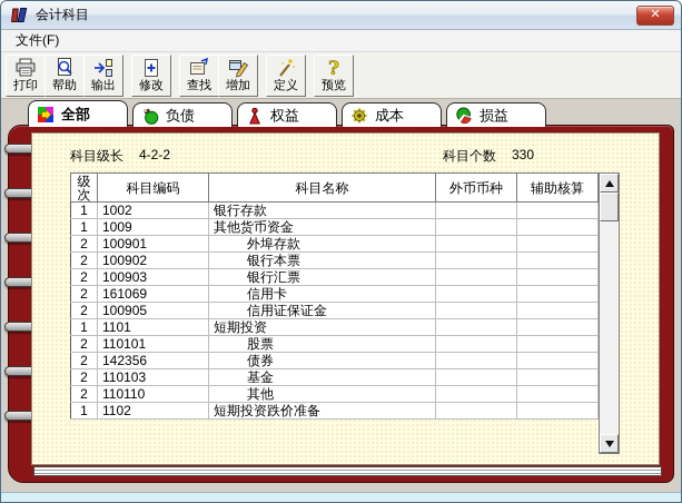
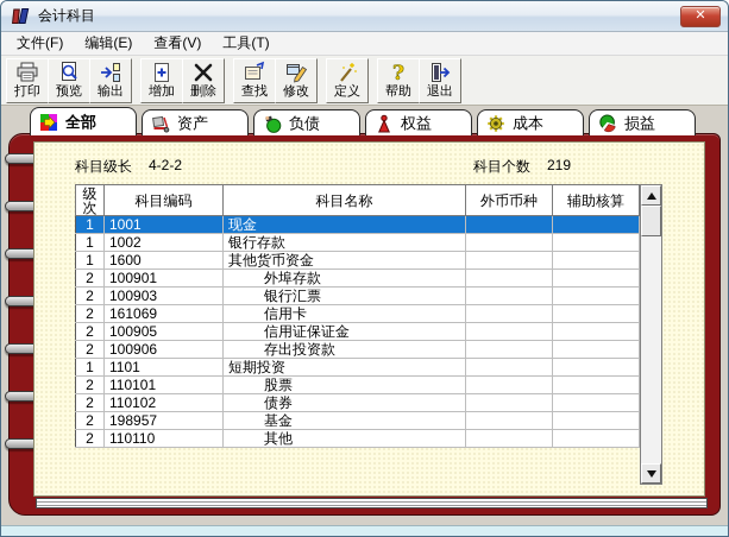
  会计科目
  ✕
  文件(F)
+ 编辑(E)
+ 查看(V)
+ 工具(T)
  打印
- 帮助
+ 预览
  输出
- 修改
+ 增加
+ 删除
  查找
- 增加
+ 修改
  定义
  ?
- 预览
+ 帮助
+ 退出
  全部
+ 资产
  负债
  权益
  成本
  损益
  科目级长
  4-2-2
  科目个数
- 330
+ 219
  级次	科目编码	科目名称	外币币种	辅助核算
+ 1	1001	现金
  1	1002	银行存款
- 1	1009	其他货币资金
+ 1	1600	其他货币资金
  2	100901	外埠存款
- 2	100902	银行本票
  2	100903	银行汇票
  2	161069	信用卡
  2	100905	信用证保证金
+ 2	100906	存出投资款
  1	1101	短期投资
  2	110101	股票
- 2	142356	债券
+ 2	110102	债券
- 2	110103	基金
+ 2	198957	基金
  2	110110	其他
- 1	1102	短期投资跌价准备
